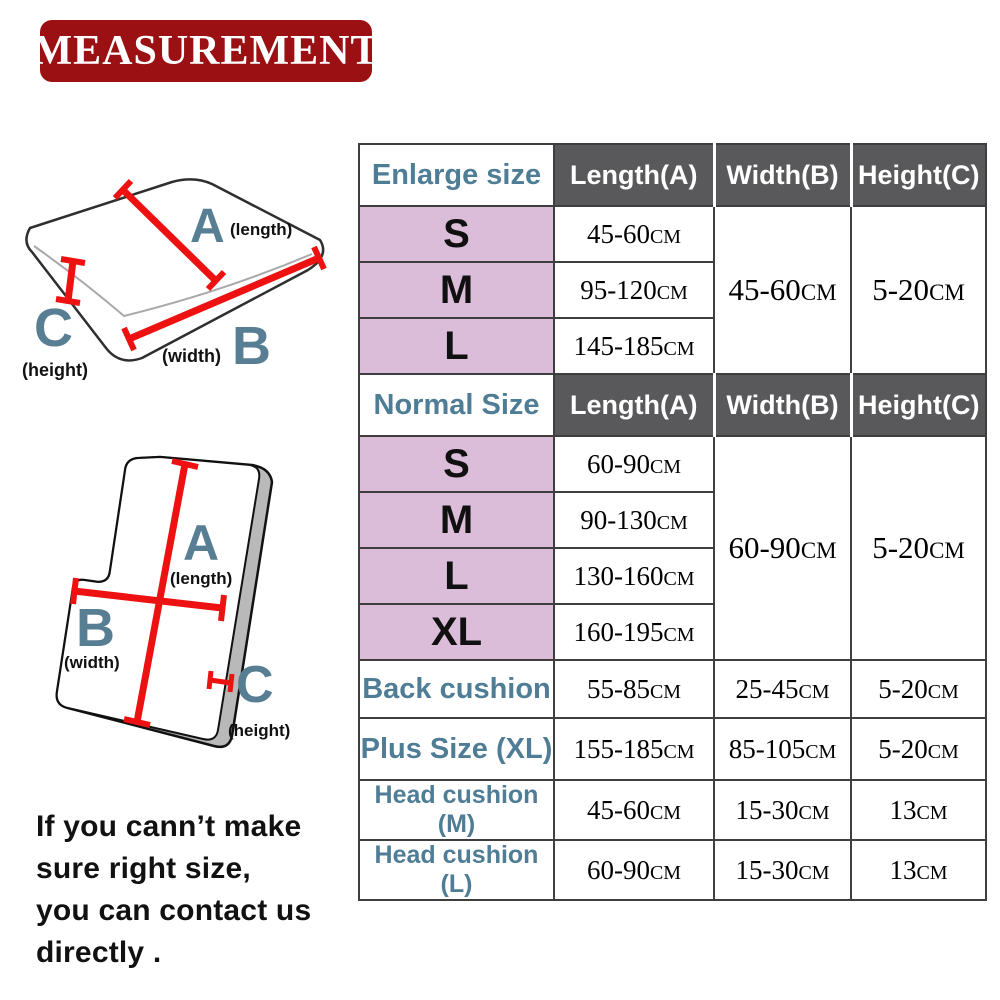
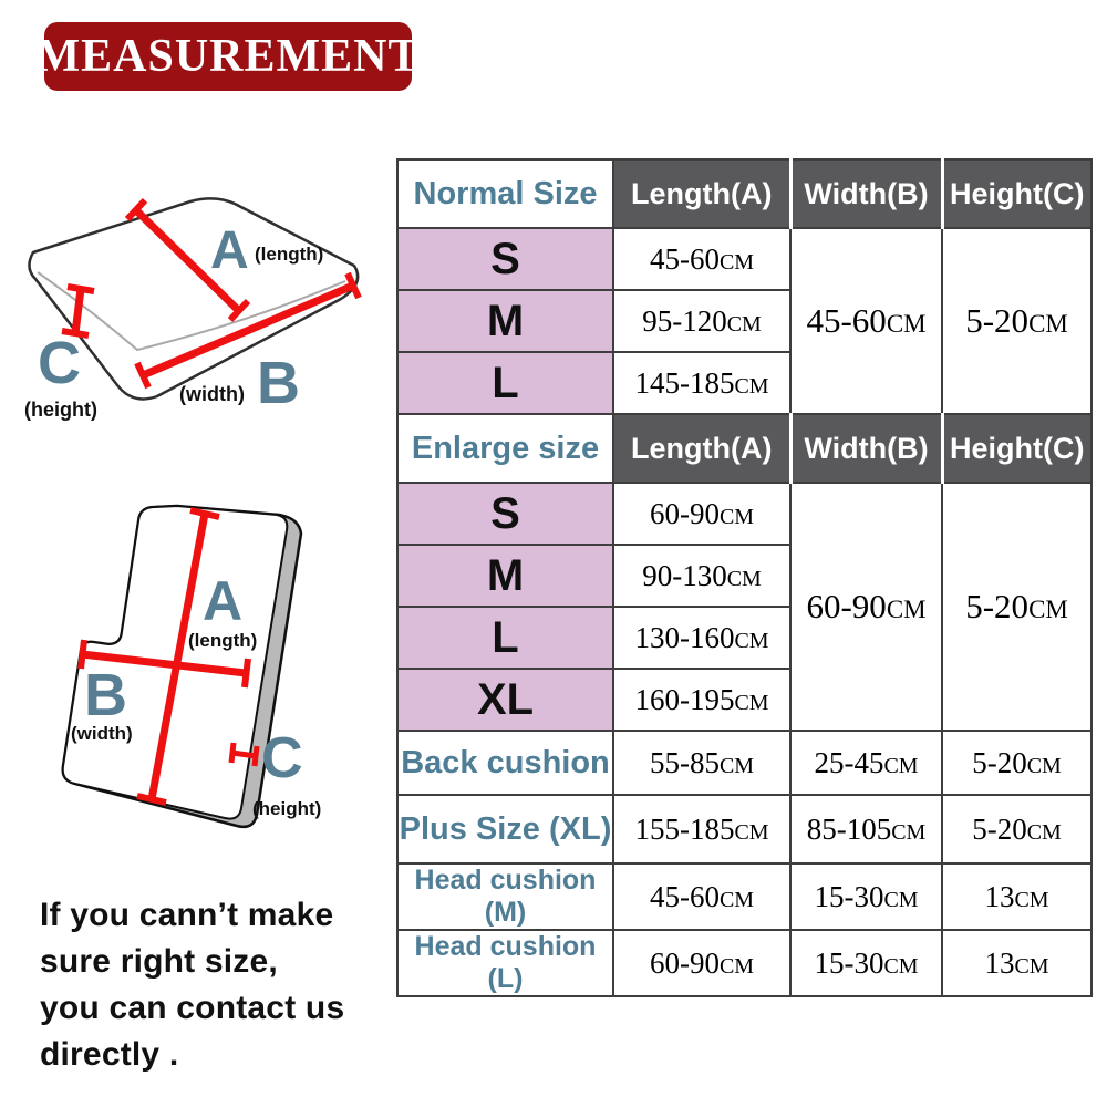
  MEASUREMENT
  A
  (length)
  B
  (width)
  C
  (height)
  A
  (length)
  B
  (width)
  C
  (height)
- Enlarge size	Length(A)	Width(B)	Height(C)
+ Normal Size	Length(A)	Width(B)	Height(C)
  S	45-60CM	45-60CM	5-20CM
  M	95-120CM
  L	145-185CM
- Normal Size	Length(A)	Width(B)	Height(C)
+ Enlarge size	Length(A)	Width(B)	Height(C)
  S	60-90CM	60-90CM	5-20CM
  M	90-130CM
  L	130-160CM
  XL	160-195CM
  Back cushion	55-85CM	25-45CM	5-20CM
  Plus Size (XL)	155-185CM	85-105CM	5-20CM
  Head cushion (M)	45-60CM	15-30CM	13CM
  Head cushion (L)	60-90CM	15-30CM	13CM
  If you cann’t make
  sure right size,
  you can contact us
  directly .
